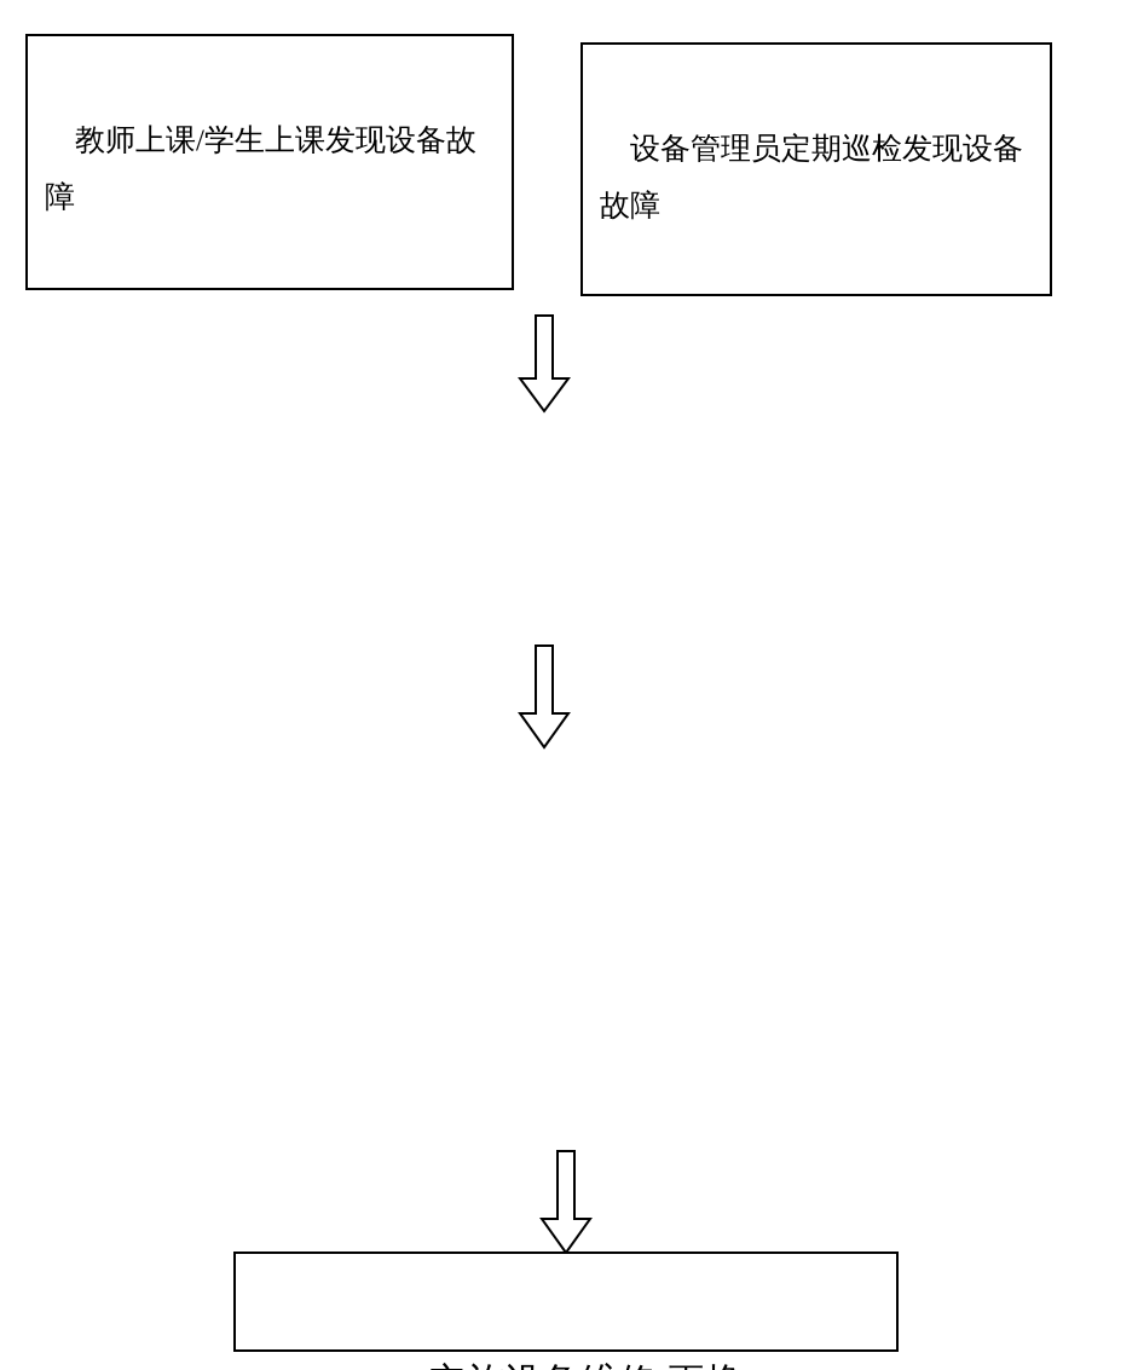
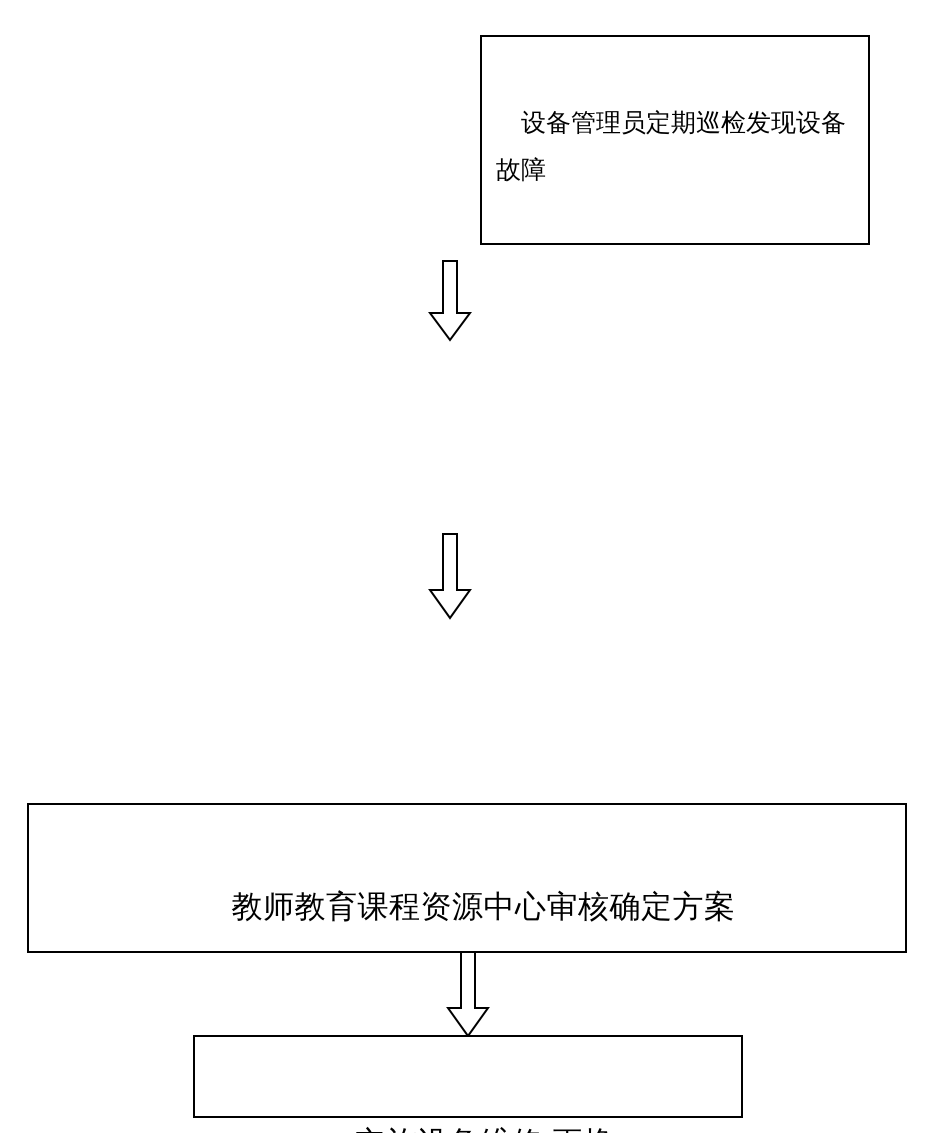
- 教师上课/学生上课发现设备故障
  设备管理员定期巡检发现设备故障
+ 教师教育课程资源中心审核确定方案
